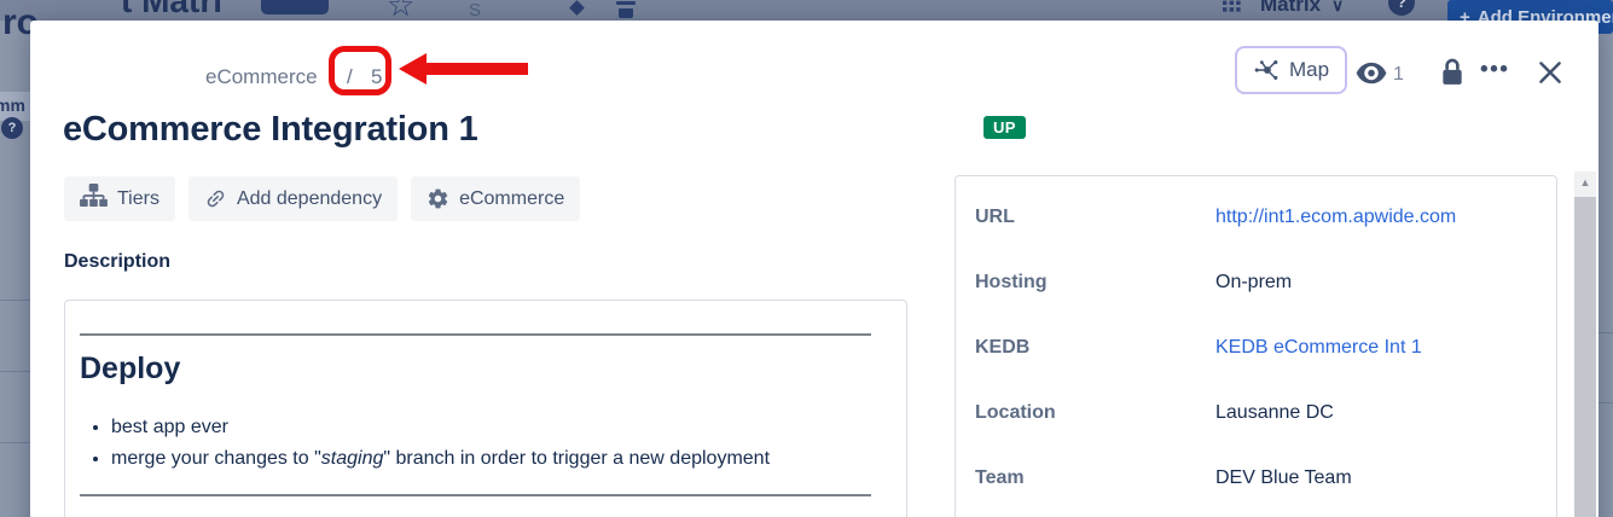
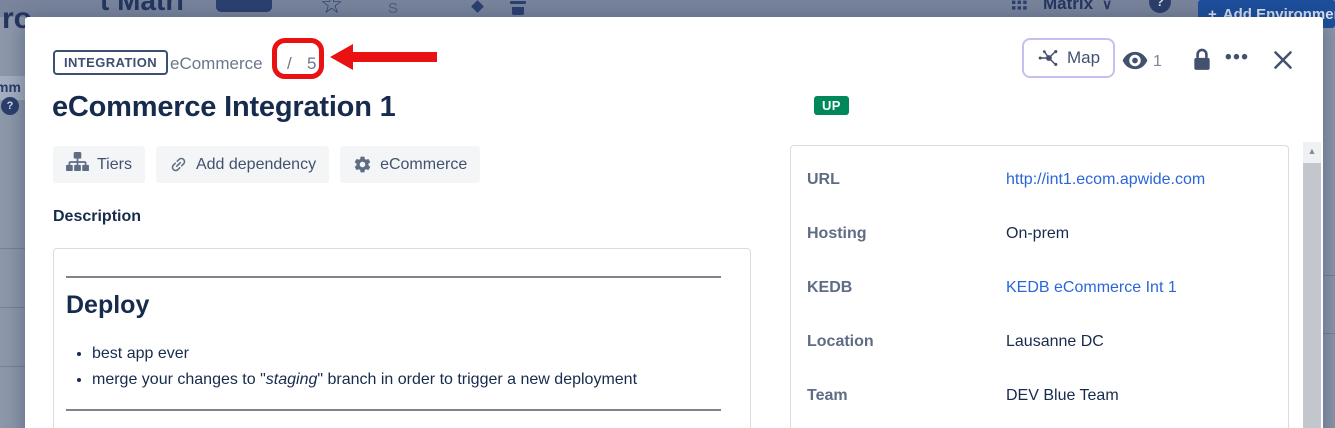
  ro
  t Matri
  ☆
  S
  Matrix
  ∨
  ?
  +
  Add Environme
  mm
  ?
+ INTEGRATION
  eCommerce
  /
  5
  eCommerce Integration 1
  Tiers
  Add dependency
  eCommerce
  Description
  Deploy
  best app ever
  merge your changes to "staging" branch in order to trigger a new deployment
  UP
  URL
  http://int1.ecom.apwide.com
  Hosting
  On-prem
  KEDB
  KEDB eCommerce Int 1
  Location
  Lausanne DC
  Team
  DEV Blue Team
  Map
  1
  •••
  ▲
